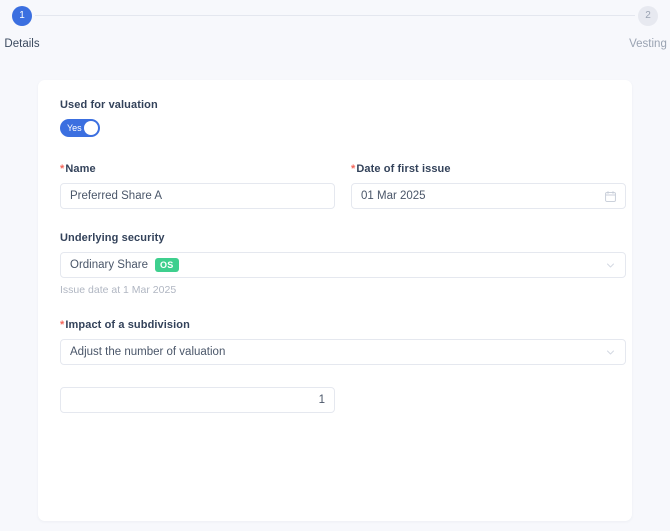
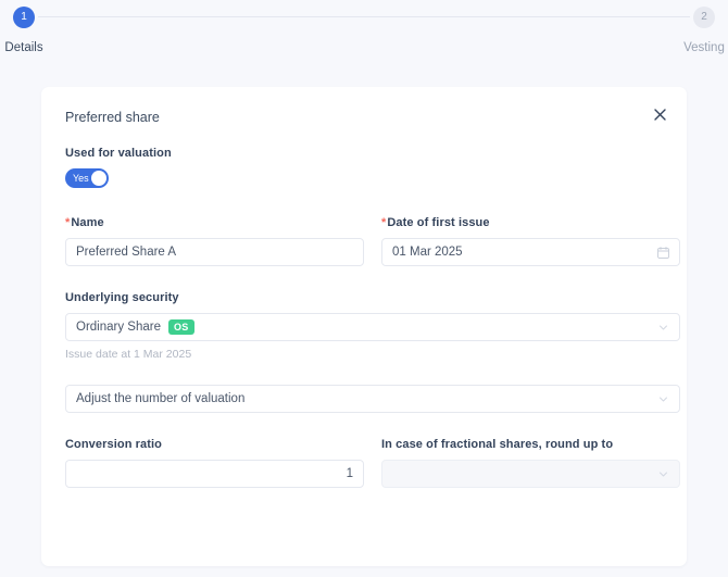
  1
  Details
  2
  Vesting
+ Preferred share
  Used for valuation
  Yes
  *Name
  Preferred Share A
  *Date of first issue
  01 Mar 2025
  Underlying security
  Ordinary Share OS
  Issue date at 1 Mar 2025
- *Impact of a subdivision
  Adjust the number of valuation
+ Conversion ratio
  1
+ In case of fractional shares, round up to
